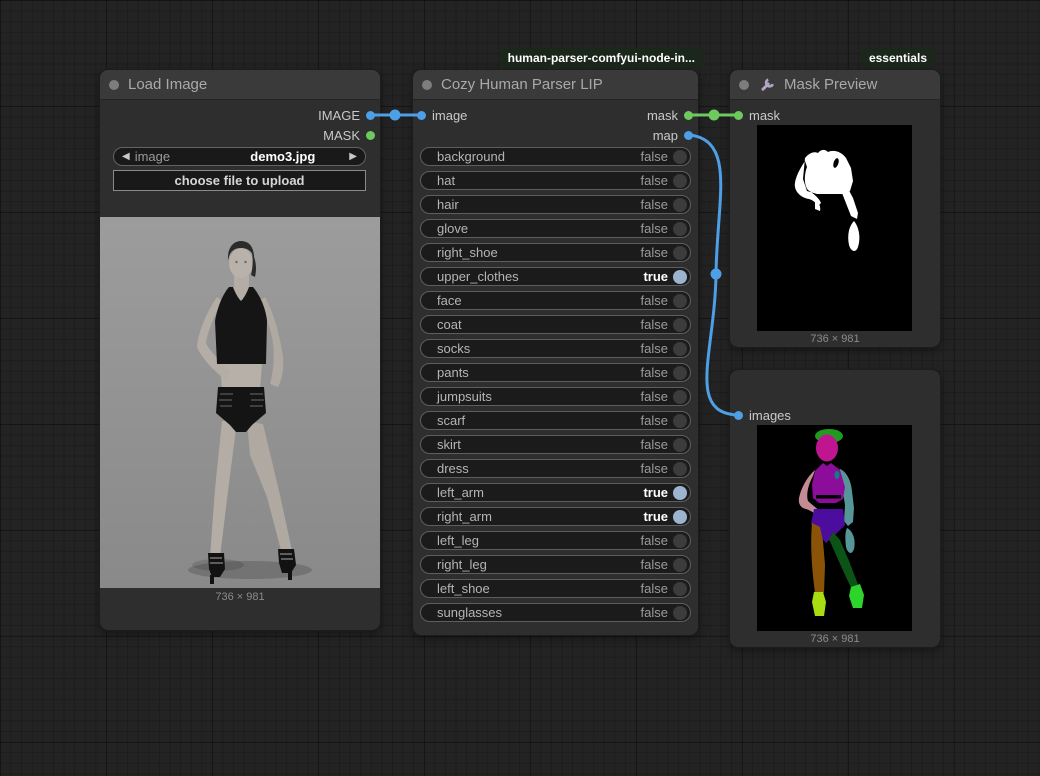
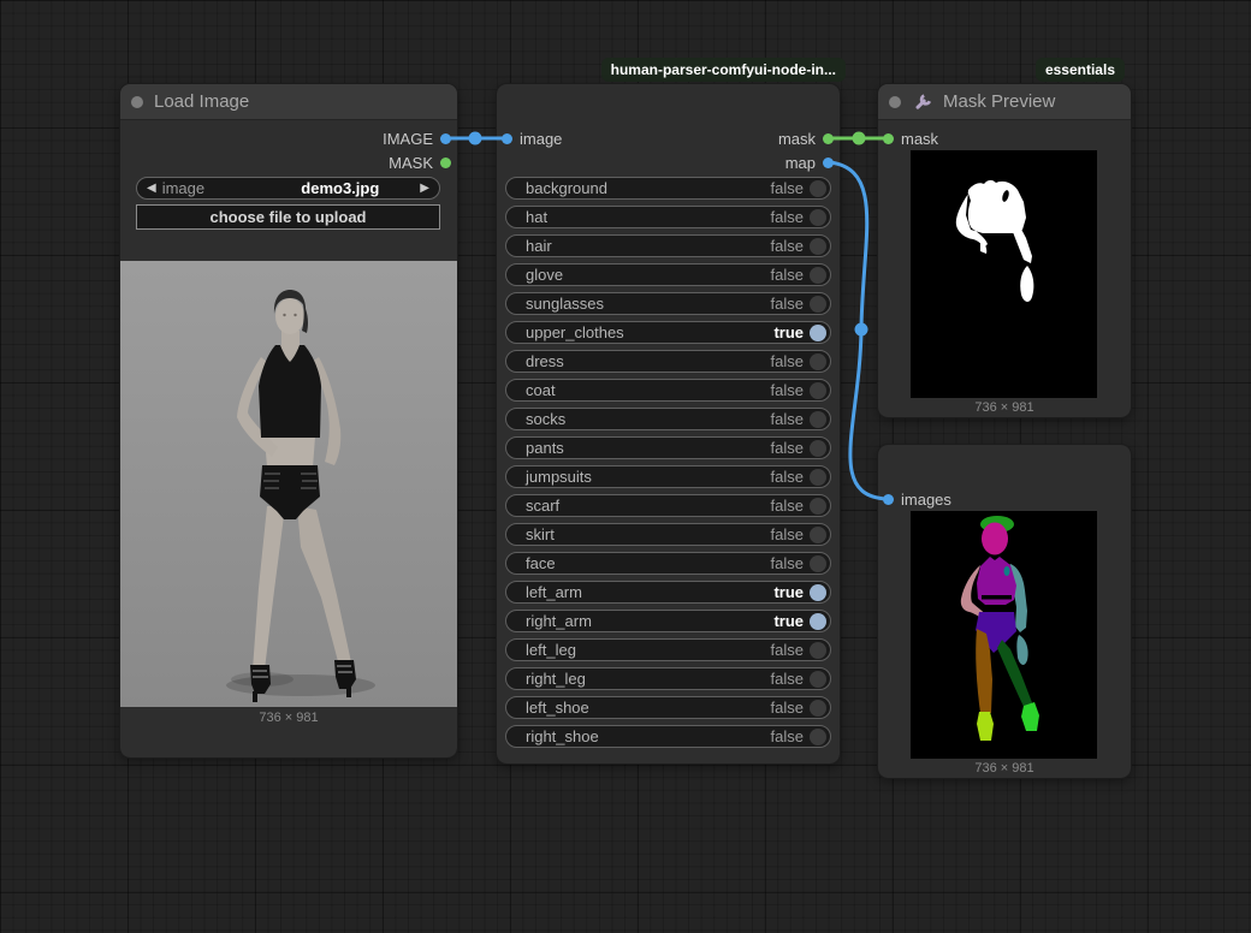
  Load Image
  IMAGE
  MASK
  ◀
  image
  demo3.jpg
  ▶
  choose file to upload
  736 × 981
  human-parser-comfyui-node-in...
- Cozy Human Parser LIP
  image
  mask
  map
  background
  false
  hat
  false
  hair
  false
  glove
  false
- right_shoe
+ sunglasses
  false
  upper_clothes
  true
- face
+ dress
  false
  coat
  false
  socks
  false
  pants
  false
  jumpsuits
  false
  scarf
  false
  skirt
  false
- dress
+ face
  false
  left_arm
  true
  right_arm
  true
  left_leg
  false
  right_leg
  false
  left_shoe
  false
- sunglasses
+ right_shoe
  false
  essentials
  Mask Preview
  mask
  736 × 981
  images
  736 × 981
